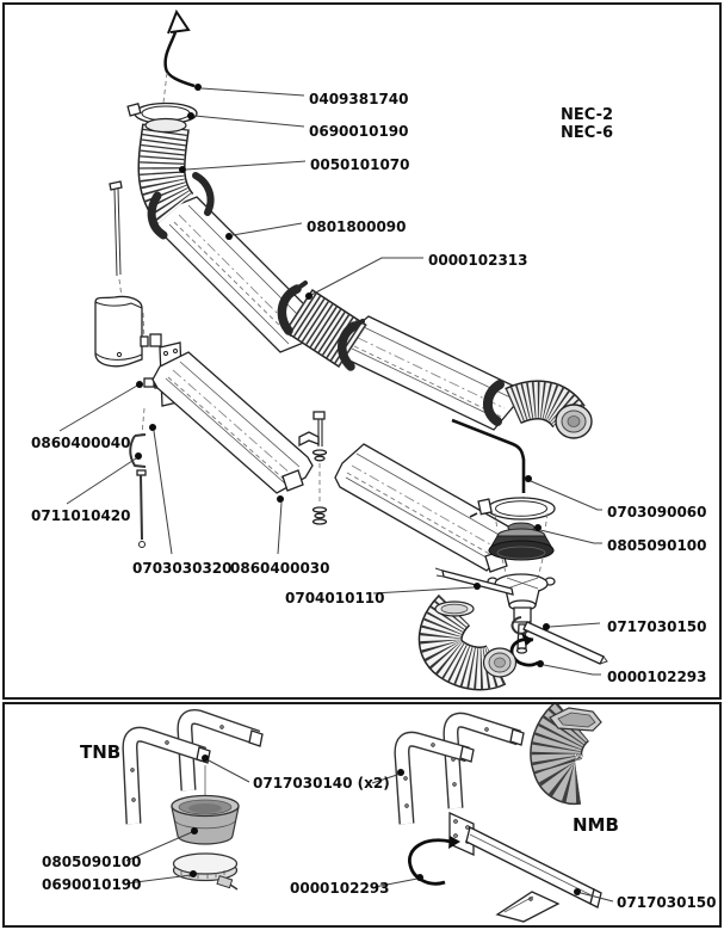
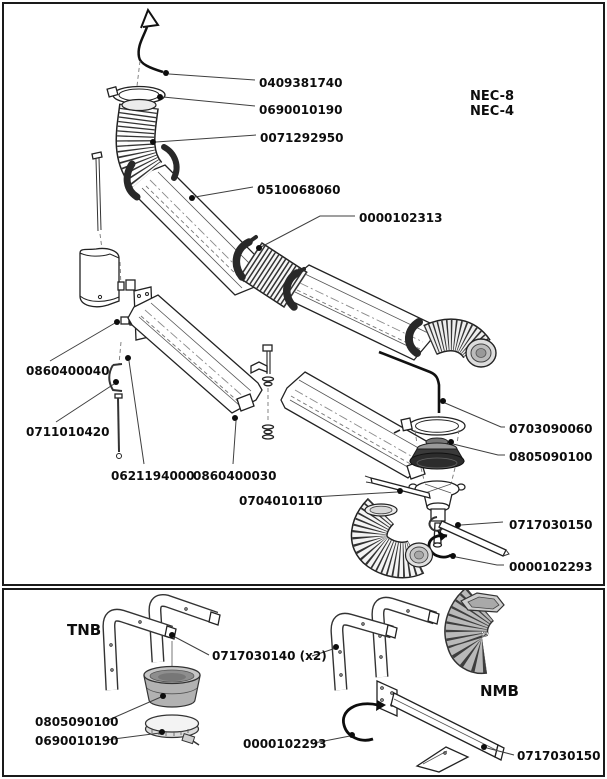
  0409381740
  0690010190
- 0050101070
+ 0071292950
- 0801800090
+ 0510068060
  0000102313
  0860400040
  0711010420
- 0703030320
+ 0621194000
  0860400030
  0704010110
  0703090060
  0805090100
  0717030150
  0000102293
- NEC-2
+ NEC-8
- NEC-6
+ NEC-4
  TNB
  NMB
  0717030140 (x2)
  0805090100
  0690010190
  0000102293
  0717030150
